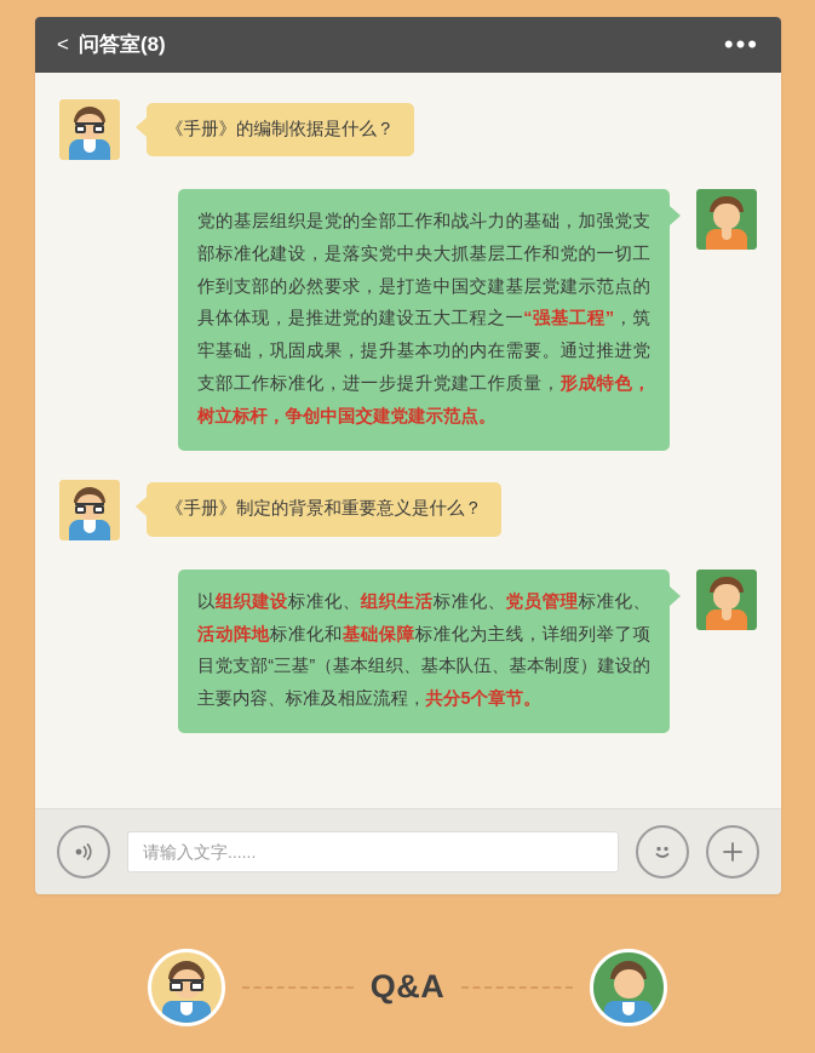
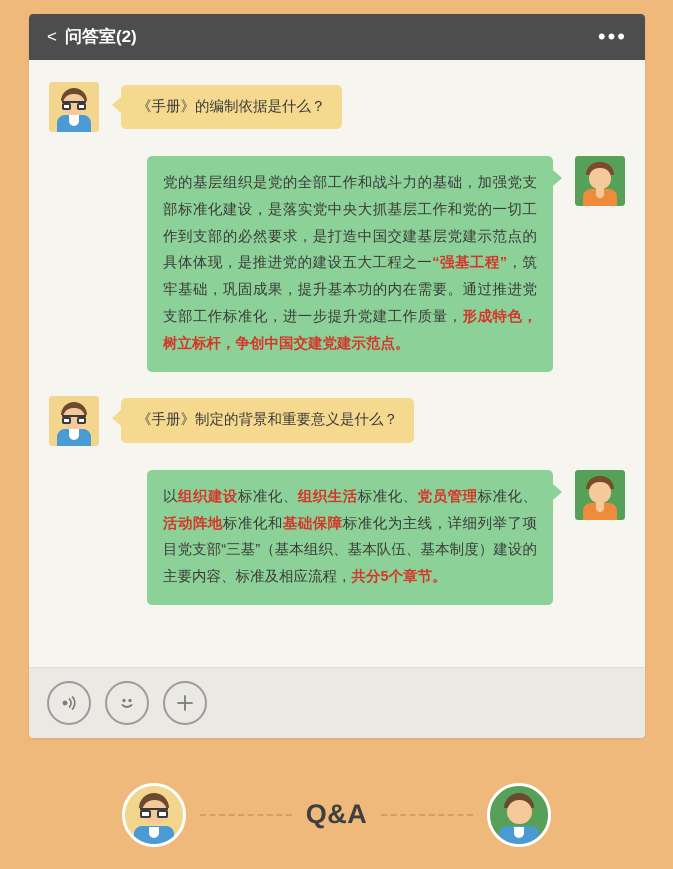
  <
- 问答室(8)
+ 问答室(2)
  •••
  《手册》的编制依据是什么？
  党的基层组织是党的全部工作和战斗力的基础，加强党支部标准化建设，是落实党中央大抓基层工作和党的一切工作到支部的必然要求，是打造中国交建基层党建示范点的具体体现，是推进党的建设五大工程之一“强基工程”，筑牢基础，巩固成果，提升基本功的内在需要。通过推进党支部工作标准化，进一步提升党建工作质量，形成特色，树立标杆，争创中国交建党建示范点。
  《手册》制定的背景和重要意义是什么？
  以组织建设标准化、组织生活标准化、党员管理标准化、活动阵地标准化和基础保障标准化为主线，详细列举了项目党支部“三基”（基本组织、基本队伍、基本制度）建设的主要内容、标准及相应流程，共分5个章节。
- 请输入文字......
  Q&A
